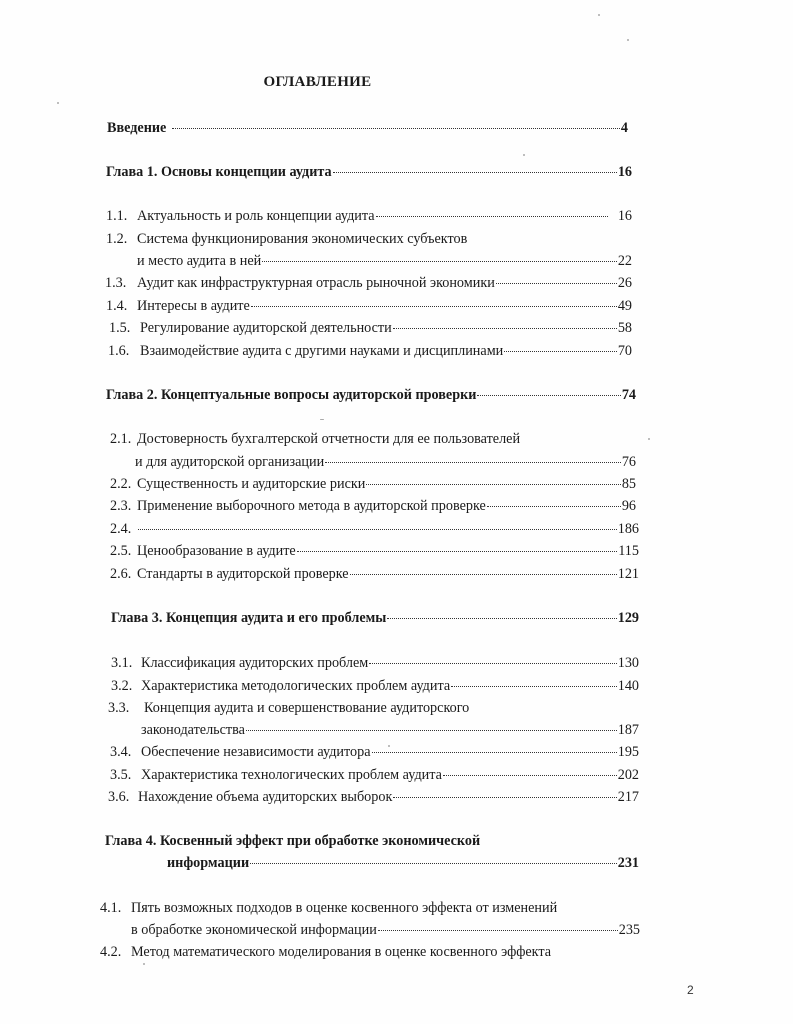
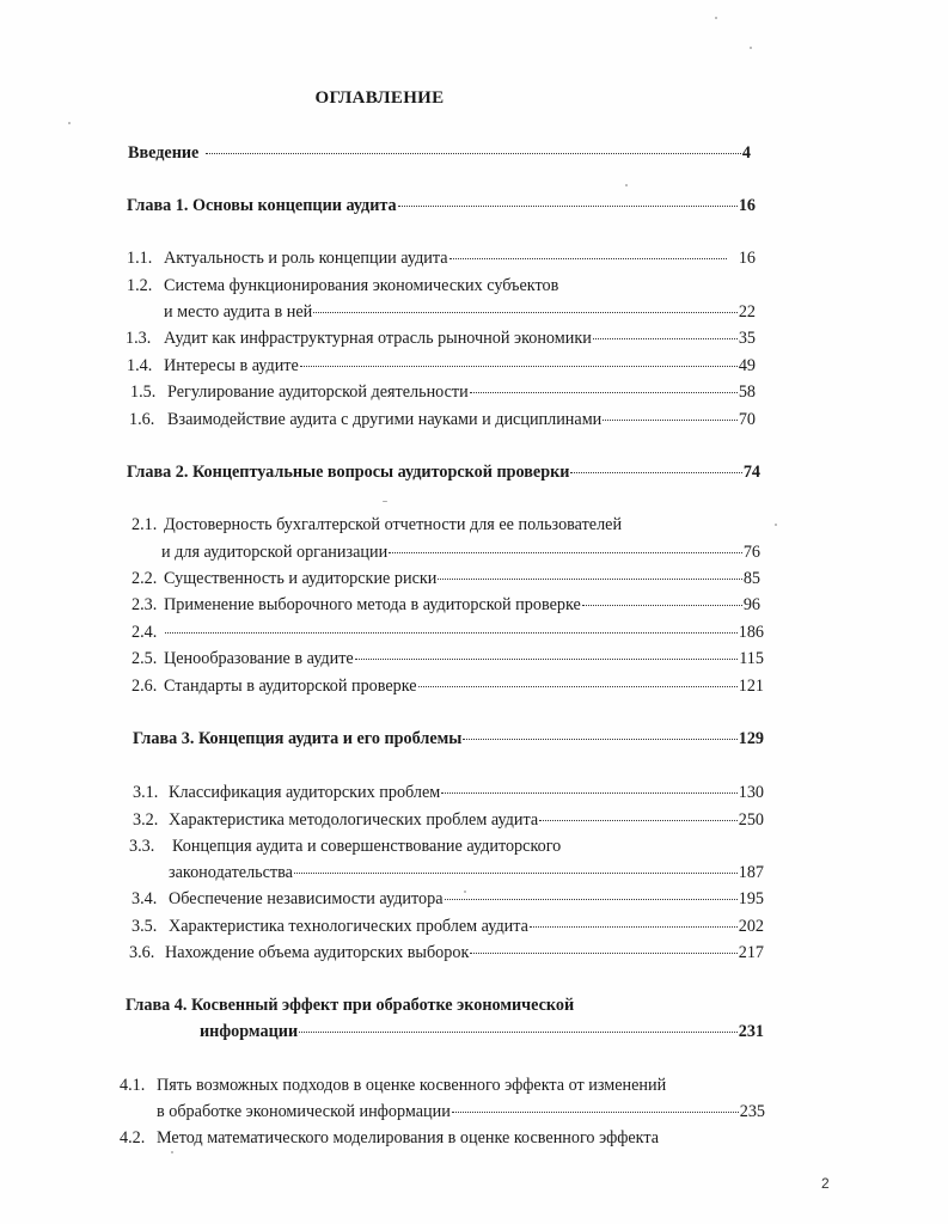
  ОГЛАВЛЕНИЕ
  Введение
  4
  Глава 1. Основы концепции аудита
  16
  1.1.
  Актуальность и роль концепции аудита
  16
  1.2.
  Система функционирования экономических субъектов
  и место аудита в ней
  22
  1.3.
  Аудит как инфраструктурная отрасль рыночной экономики
- 26
+ 35
  1.4.
  Интересы в аудите
  49
  1.5.
  Регулирование аудиторской деятельности
  58
  1.6.
  Взаимодействие аудита с другими науками и дисциплинами
  70
  Глава 2. Концептуальные вопросы аудиторской проверки
  74
  2.1.
  Достоверность бухгалтерской отчетности для ее пользователей
  и для аудиторской организации
  76
  2.2.
  Существенность и аудиторские риски
  85
  2.3.
  Применение выборочного метода в аудиторской проверке
  96
  2.4.
  186
  2.5.
  Ценообразование в аудите
  115
  2.6.
  Стандарты в аудиторской проверке
  121
  Глава 3. Концепция аудита и его проблемы
  129
  3.1.
  Классификация аудиторских проблем
  130
  3.2.
  Характеристика методологических проблем аудита
- 140
+ 250
  3.3.
  Концепция аудита и совершенствование аудиторского
  законодательства
  187
  3.4.
  Обеспечение независимости аудитора
  195
  3.5.
  Характеристика технологических проблем аудита
  202
  3.6.
  Нахождение объема аудиторских выборок
  217
  Глава 4. Косвенный эффект при обработке экономической
  информации
  231
  4.1.
  Пять возможных подходов в оценке косвенного эффекта от изменений
  в обработке экономической информации
  235
  4.2.
  Метод математического моделирования в оценке косвенного эффекта
  2
